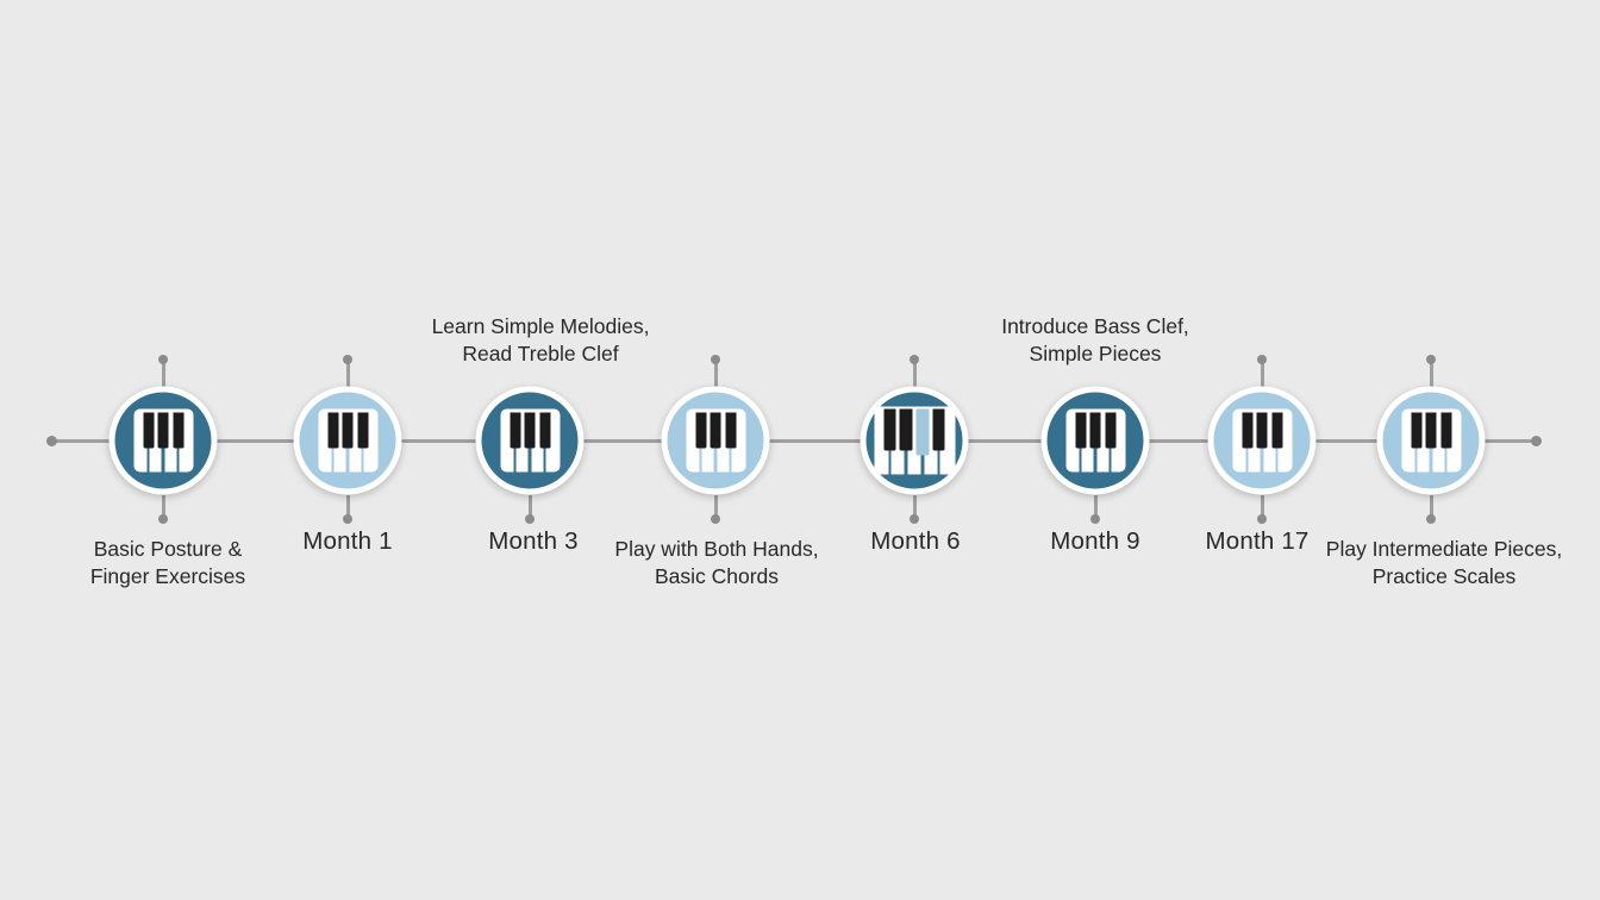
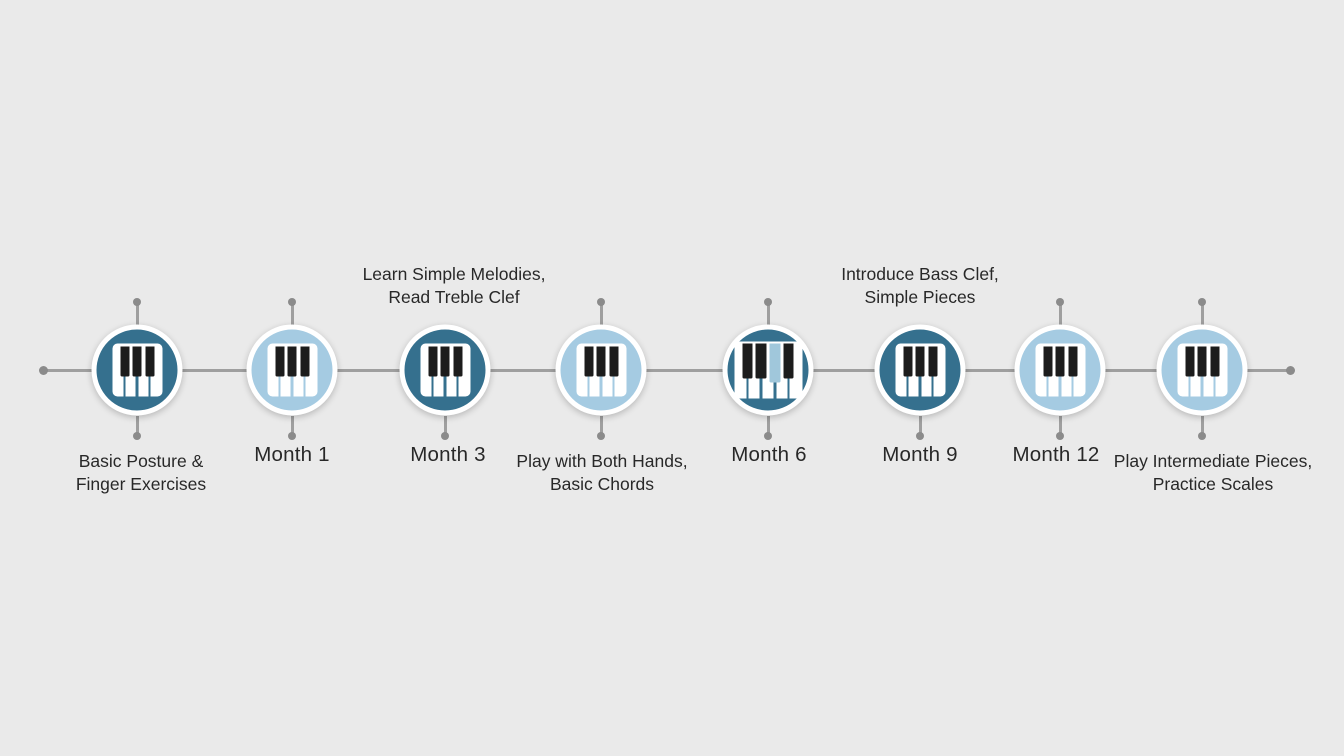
  Basic Posture &
  Finger Exercises
  Month 1
  Learn Simple Melodies,
  Read Treble Clef
  Month 3
  Play with Both Hands,
  Basic Chords
  Month 6
  Introduce Bass Clef,
  Simple Pieces
  Month 9
- Month 17
+ Month 12
  Play Intermediate Pieces,
  Practice Scales
